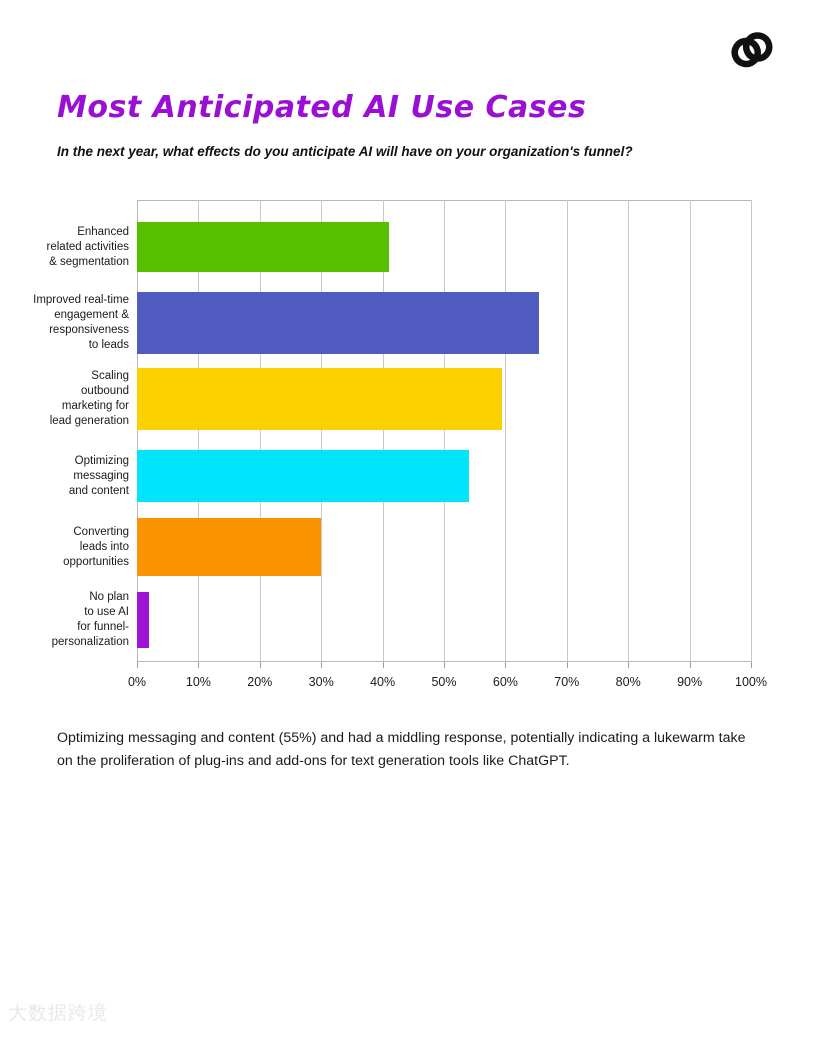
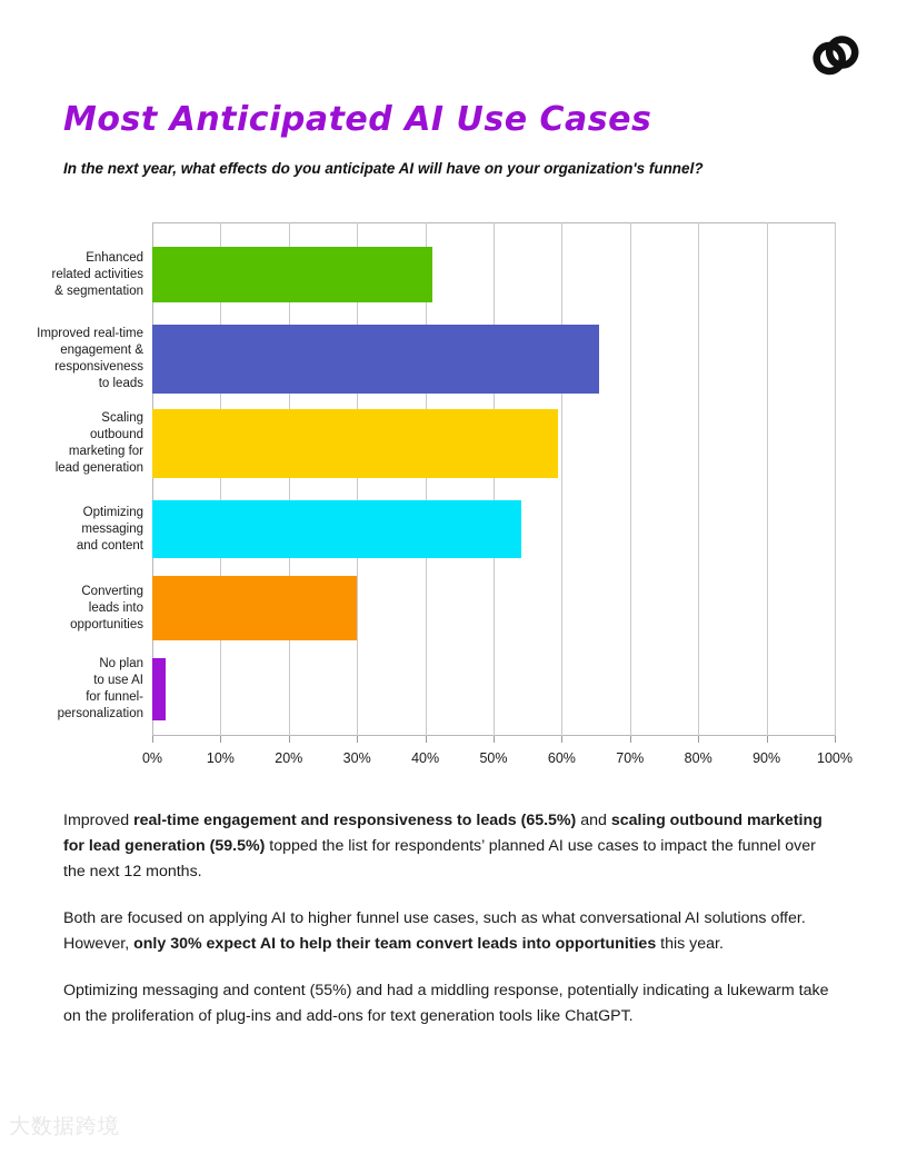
  Most Anticipated AI Use Cases
  In the next year, what effects do you anticipate AI will have on your organization's funnel?
  Enhanced
  related activities
  & segmentation
  Improved real-time
  engagement &
  responsiveness
  to leads
  Scaling
  outbound
  marketing for
  lead generation
  Optimizing
  messaging
  and content
  Converting
  leads into
  opportunities
  No plan
  to use AI
  for funnel-
  personalization
  0%
  10%
  20%
  30%
  40%
  50%
  60%
  70%
  80%
  90%
  100%
+ Improved real-time engagement and responsiveness to leads (65.5%) and scaling outbound marketing for lead generation (59.5%) topped the list for respondents’ planned AI use cases to impact the funnel over the next 12 months.
+ Both are focused on applying AI to higher funnel use cases, such as what conversational AI solutions offer. However, only 30% expect AI to help their team convert leads into opportunities this year.
  Optimizing messaging and content (55%) and had a middling response, potentially indicating a lukewarm take on the proliferation of plug-ins and add-ons for text generation tools like ChatGPT.
  大数据跨境
